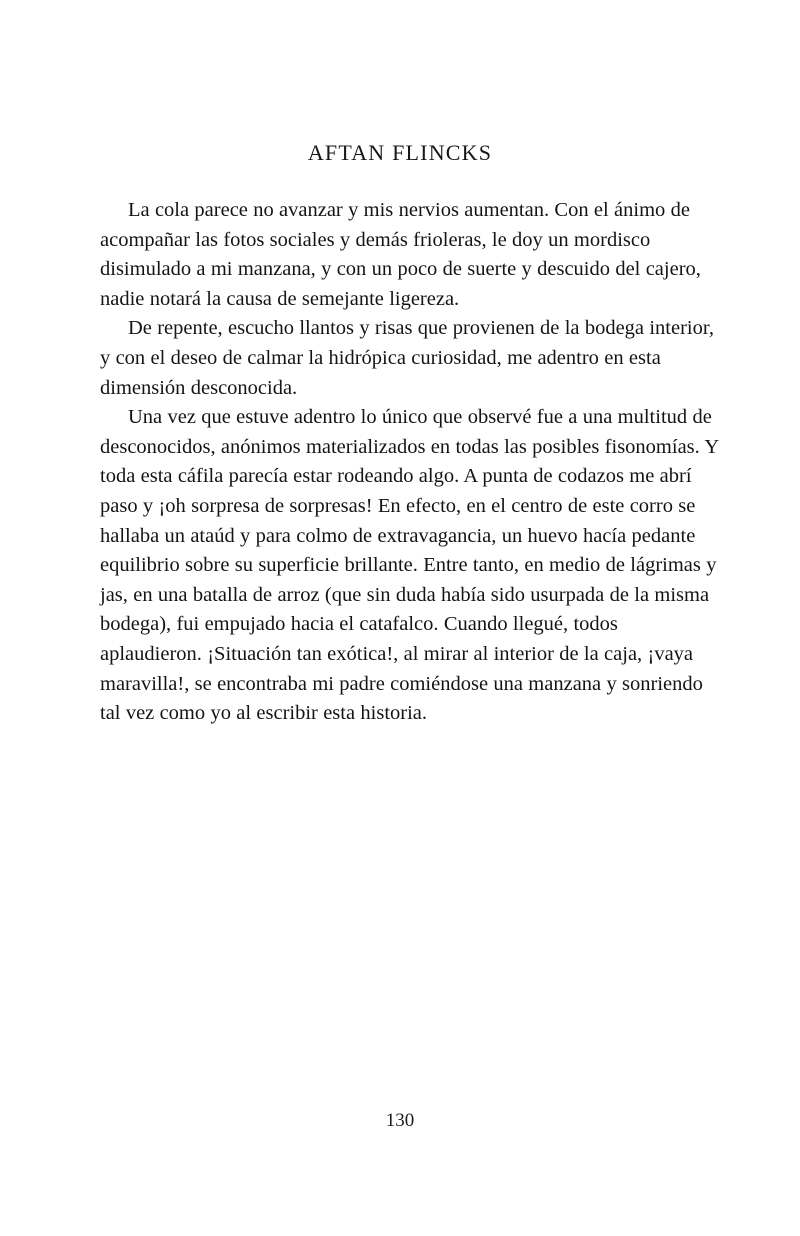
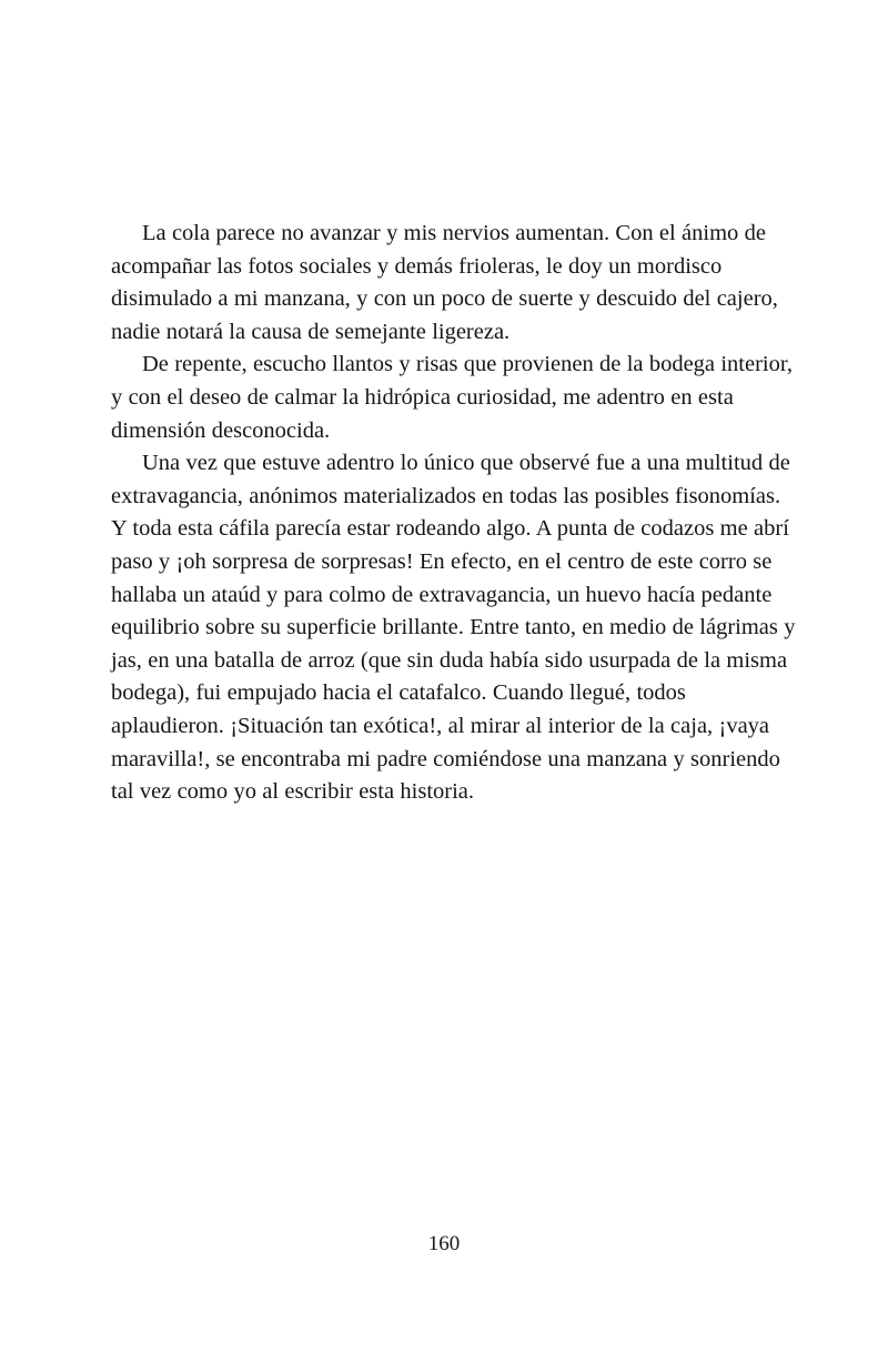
- AFTAN FLINCKS
  La cola parece no avanzar y mis nervios aumentan. Con el ánimo de acompañar las fotos sociales y demás frioleras, le doy un mordisco disimulado a mi manzana, y con un poco de suerte y descuido del cajero, nadie notará la causa de semejante ligereza.
  De repente, escucho llantos y risas que provienen de la bodega interior, y con el deseo de calmar la hidrópica curiosidad, me adentro en esta dimensión desconocida.
- Una vez que estuve adentro lo único que observé fue a una multitud de desconocidos, anónimos materializados en todas las posibles fisonomías. Y toda esta cáfila parecía estar rodeando algo. A punta de codazos me abrí paso y ¡oh sorpresa de sorpresas! En efecto, en el centro de este corro se hallaba un ataúd y para colmo de extravagancia, un huevo hacía pedante equilibrio sobre su superficie brillante. Entre tanto, en medio de lágrimas y jas, en una batalla de arroz (que sin duda había sido usurpada de la misma bodega), fui empujado hacia el catafalco. Cuando llegué, todos aplaudieron. ¡Situación tan exótica!, al mirar al interior de la caja, ¡vaya maravilla!, se encontraba mi padre comiéndose una manzana y sonriendo tal vez como yo al escribir esta historia.
+ Una vez que estuve adentro lo único que observé fue a una multitud de extravagancia, anónimos materializados en todas las posibles fisonomías. Y toda esta cáfila parecía estar rodeando algo. A punta de codazos me abrí paso y ¡oh sorpresa de sorpresas! En efecto, en el centro de este corro se hallaba un ataúd y para colmo de extravagancia, un huevo hacía pedante equilibrio sobre su superficie brillante. Entre tanto, en medio de lágrimas y jas, en una batalla de arroz (que sin duda había sido usurpada de la misma bodega), fui empujado hacia el catafalco. Cuando llegué, todos aplaudieron. ¡Situación tan exótica!, al mirar al interior de la caja, ¡vaya maravilla!, se encontraba mi padre comiéndose una manzana y sonriendo tal vez como yo al escribir esta historia.
- 130
+ 160
